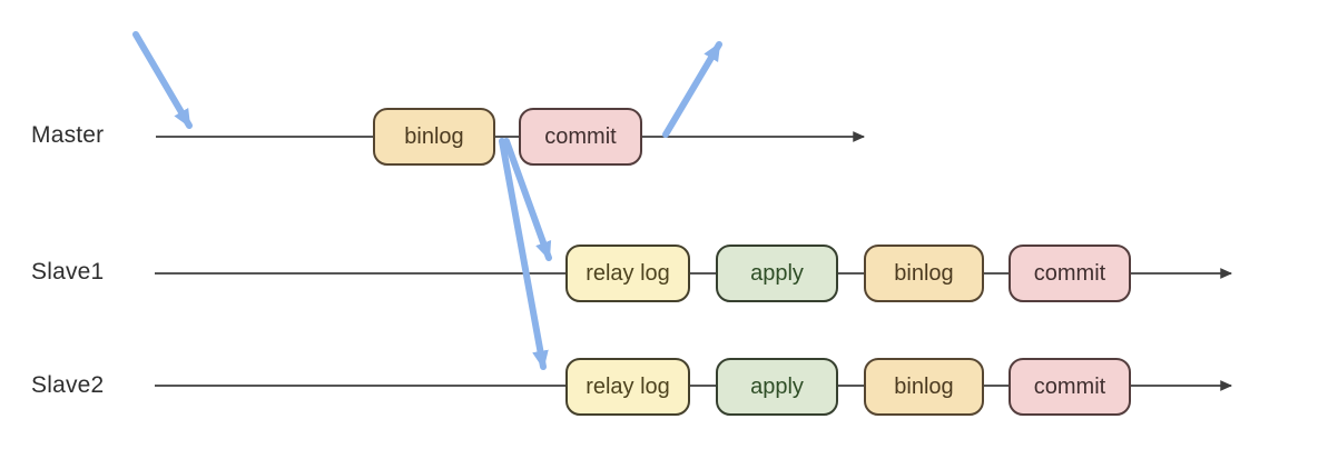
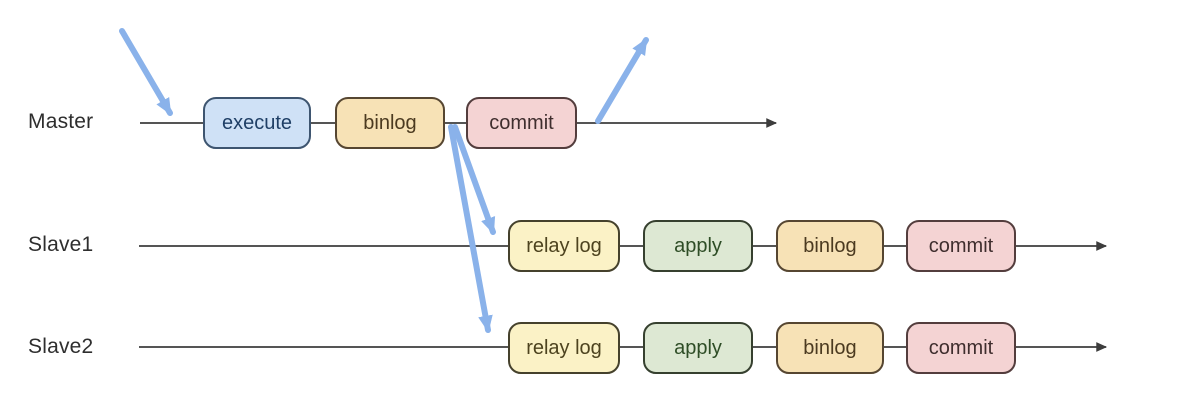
  Master
  Slave1
  Slave2
+ execute
  binlog
  commit
  relay log
  apply
  binlog
  commit
  relay log
  apply
  binlog
  commit
